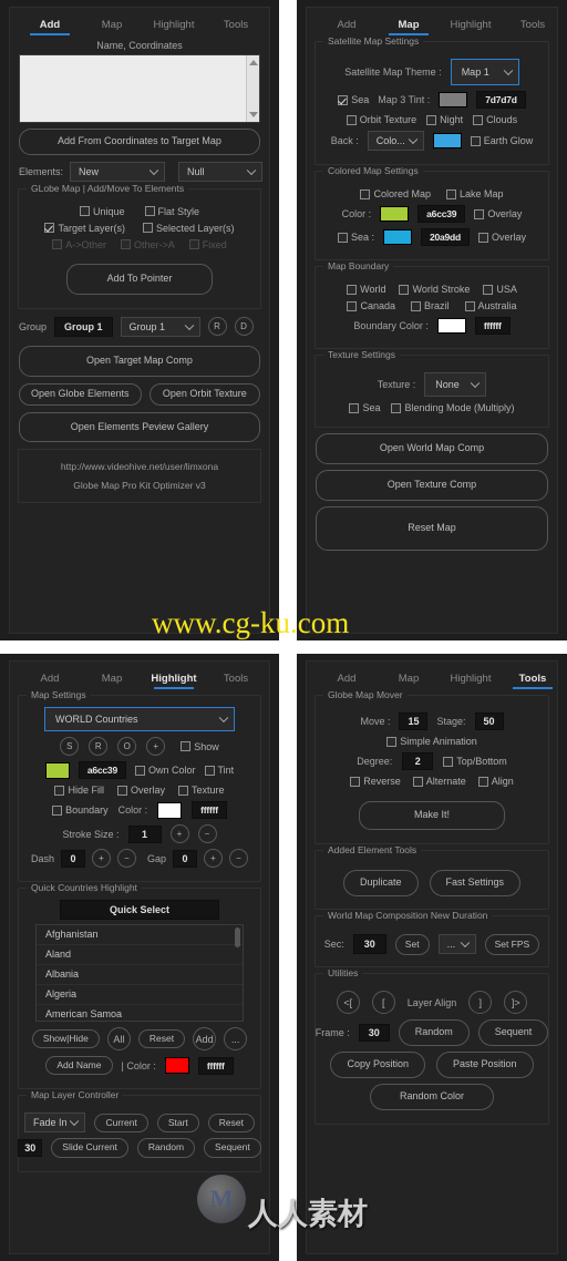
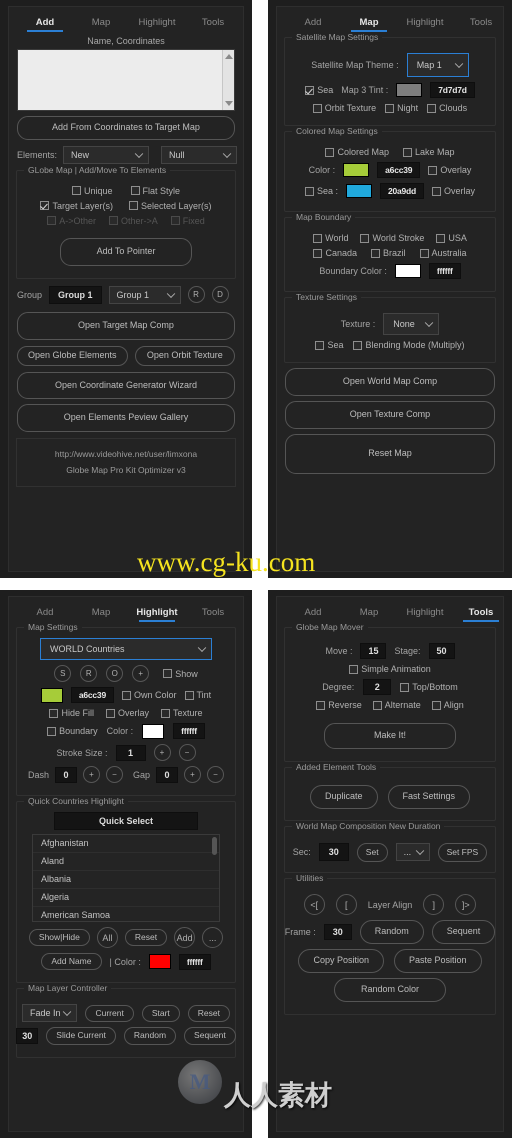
  Add
  Map
  Highlight
  Tools
  Name, Coordinates
  Add From Coordinates to Target Map
  Elements:
  New
  Null
  GLobe Map | Add/Move To Elements
  Unique
  Flat Style
  Target Layer(s)
  Selected Layer(s)
  A->Other
  Other->A
  Fixed
  Add To Pointer
  Group
  Group 1
  Group 1
  R
  D
  Open Target Map Comp
  Open Globe Elements
  Open Orbit Texture
+ Open Coordinate Generator Wizard
  Open Elements Peview Gallery
  http://www.videohive.net/user/limxona
  Globe Map Pro Kit Optimizer v3
  Add
  Map
  Highlight
  Tools
  Satellite Map Settings
  Satellite Map Theme :
  Map 1
  Sea
  Map 3 Tint :
  7d7d7d
  Orbit Texture
  Night
  Clouds
- Back :
- Colo...
- Earth Glow
  Colored Map Settings
  Colored Map
  Lake Map
  Color :
  a6cc39
  Overlay
  Sea :
  20a9dd
  Overlay
  Map Boundary
  World
  World Stroke
  USA
  Canada
  Brazil
  Australia
  Boundary Color :
  ffffff
  Texture Settings
  Texture :
  None
  Sea
  Blending Mode (Multiply)
  Open World Map Comp
  Open Texture Comp
  Reset Map
  Add
  Map
  Highlight
  Tools
  Map Settings
  WORLD Countries
  S
  R
  O
  +
  Show
  a6cc39
  Own Color
  Tint
  Hide Fill
  Overlay
  Texture
  Boundary
  Color :
  ffffff
  Stroke Size :
  1
  +
  −
  Dash
  0
  +
  −
  Gap
  0
  +
  −
  Quick Countries Highlight
  Quick Select
  Afghanistan
  Aland
  Albania
  Algeria
  American Samoa
  Show|Hide
  All
  Reset
  Add
  ...
  Add Name
  | Color :
  ffffff
  Map Layer Controller
  Fade In
  Current
  Start
  Reset
  30
  Slide Current
  Random
  Sequent
  Add
  Map
  Highlight
  Tools
  Globe Map Mover
  Move :
  15
  Stage:
  50
  Simple Animation
  Degree:
  2
  Top/Bottom
  Reverse
  Alternate
  Align
  Make It!
  Added Element Tools
  Duplicate
  Fast Settings
  World Map Composition New Duration
  Sec:
  30
  Set
  ...
  Set FPS
  Utilities
  <[
  [
  Layer Align
  ]
  ]>
  Frame :
  30
  Random
  Sequent
  Copy Position
  Paste Position
  Random Color
  www.cg-ku.com
  M
  人人素材
